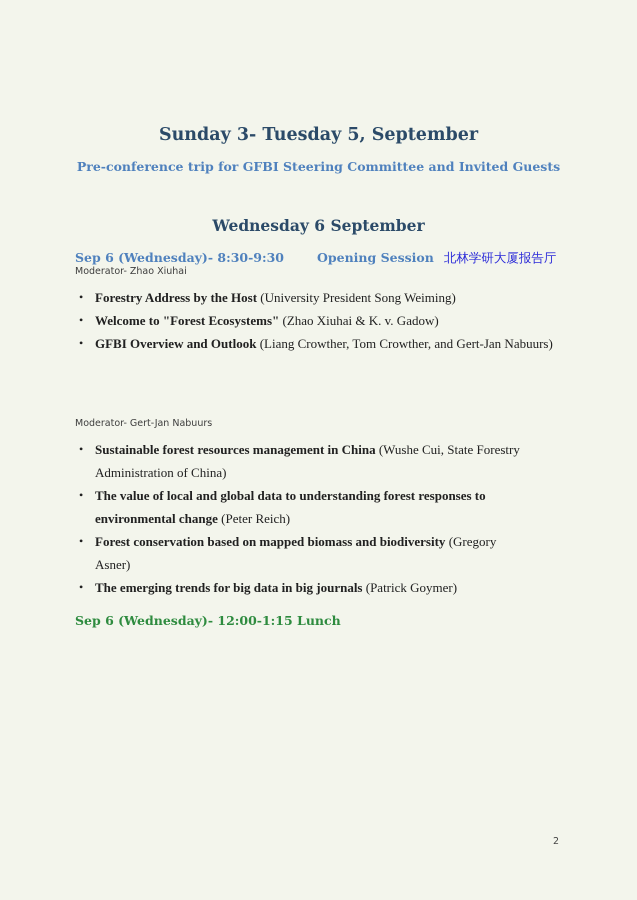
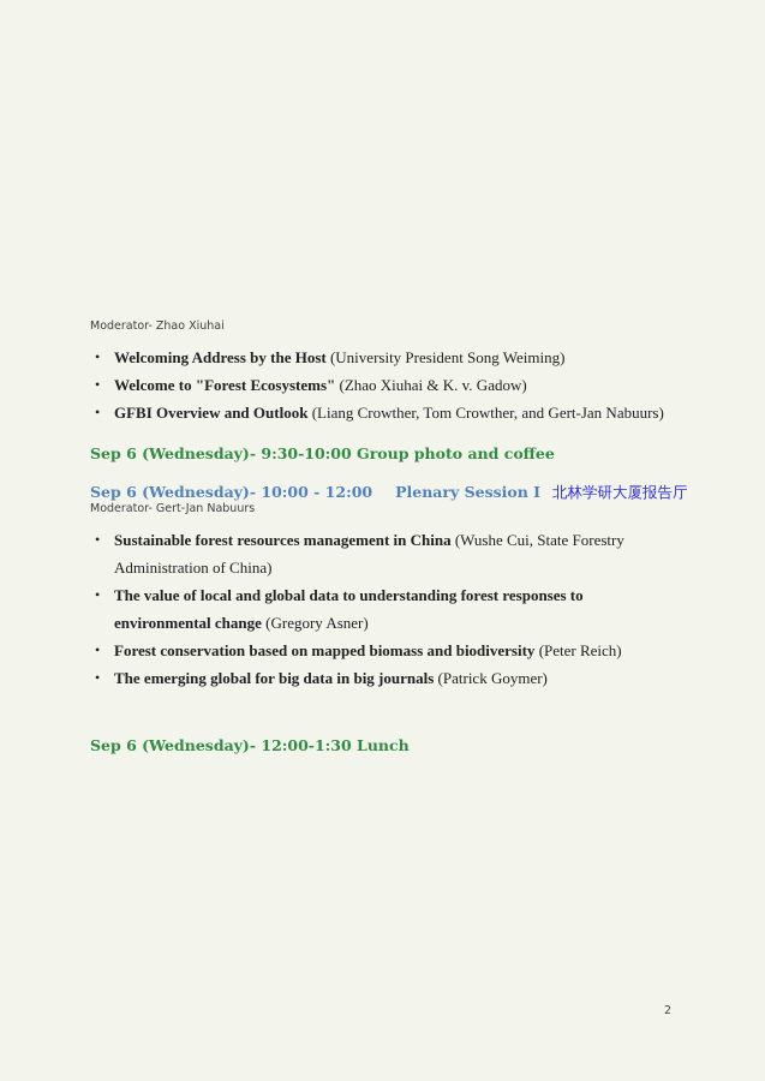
- Sunday 3- Tuesday 5, September
- Pre-conference trip for GFBI Steering Committee and Invited Guests
- Wednesday 6 September
- Sep 6 (Wednesday)- 8:30-9:30 Opening Session 北林学研大厦报告厅
  Moderator- Zhao Xiuhai
  •
- Forestry Address by the Host (University President Song Weiming)
+ Welcoming Address by the Host (University President Song Weiming)
  •
  Welcome to "Forest Ecosystems" (Zhao Xiuhai & K. v. Gadow)
  •
  GFBI Overview and Outlook (Liang Crowther, Tom Crowther, and Gert-Jan Nabuurs)
+ Sep 6 (Wednesday)- 9:30-10:00 Group photo and coffee
+ Sep 6 (Wednesday)- 10:00 - 12:00 Plenary Session I 北林学研大厦报告厅
  Moderator- Gert-Jan Nabuurs
  •
  Sustainable forest resources management in China (Wushe Cui, State Forestry Administration of China)
  •
- The value of local and global data to understanding forest responses to environmental change (Peter Reich)
+ The value of local and global data to understanding forest responses to environmental change (Gregory Asner)
  •
- Forest conservation based on mapped biomass and biodiversity (Gregory Asner)
+ Forest conservation based on mapped biomass and biodiversity (Peter Reich)
  •
- The emerging trends for big data in big journals (Patrick Goymer)
+ The emerging global for big data in big journals (Patrick Goymer)
- Sep 6 (Wednesday)- 12:00-1:15 Lunch
+ Sep 6 (Wednesday)- 12:00-1:30 Lunch
  2
